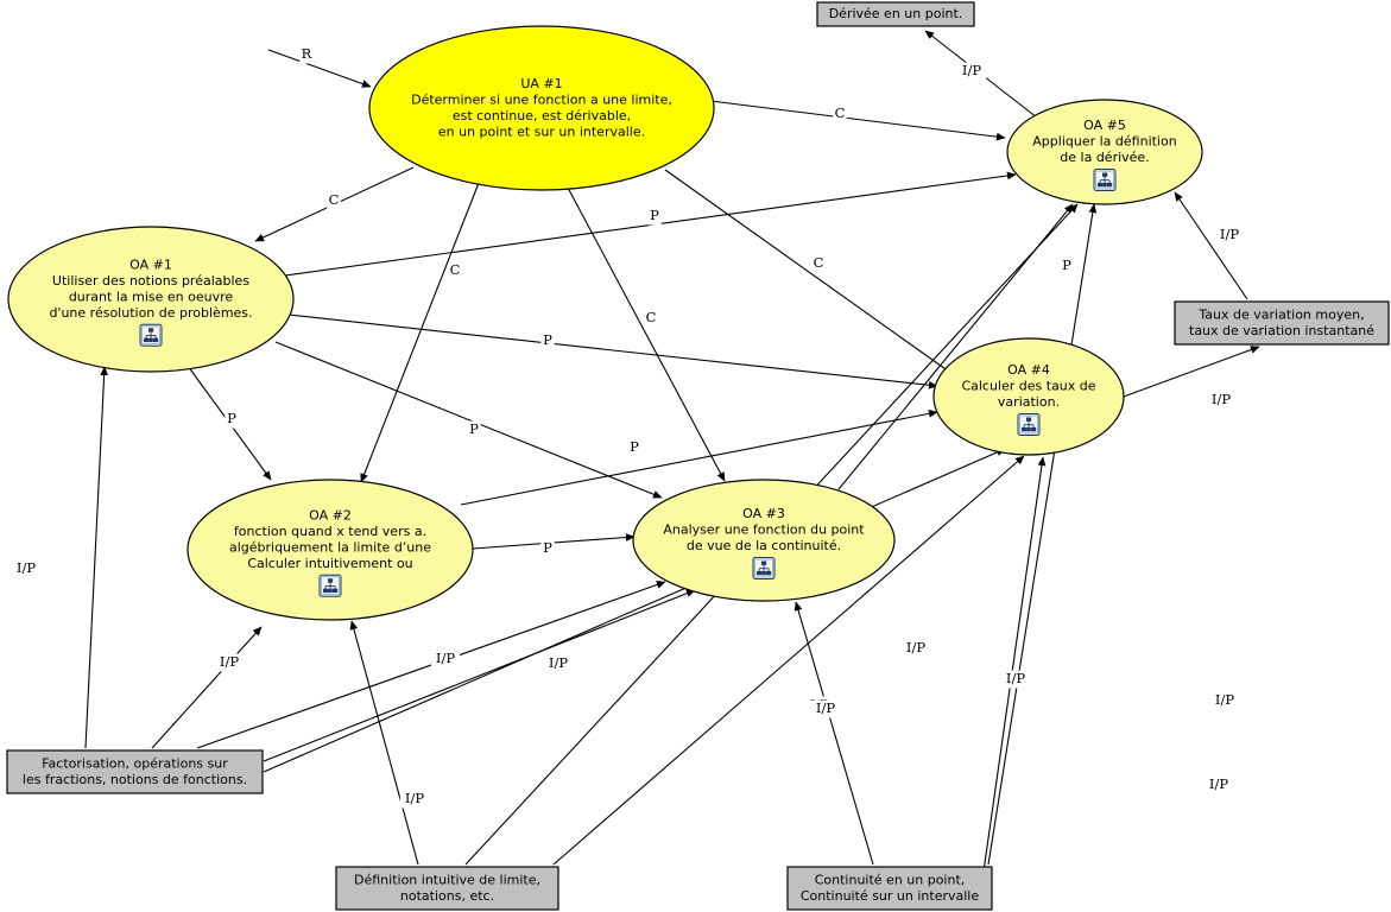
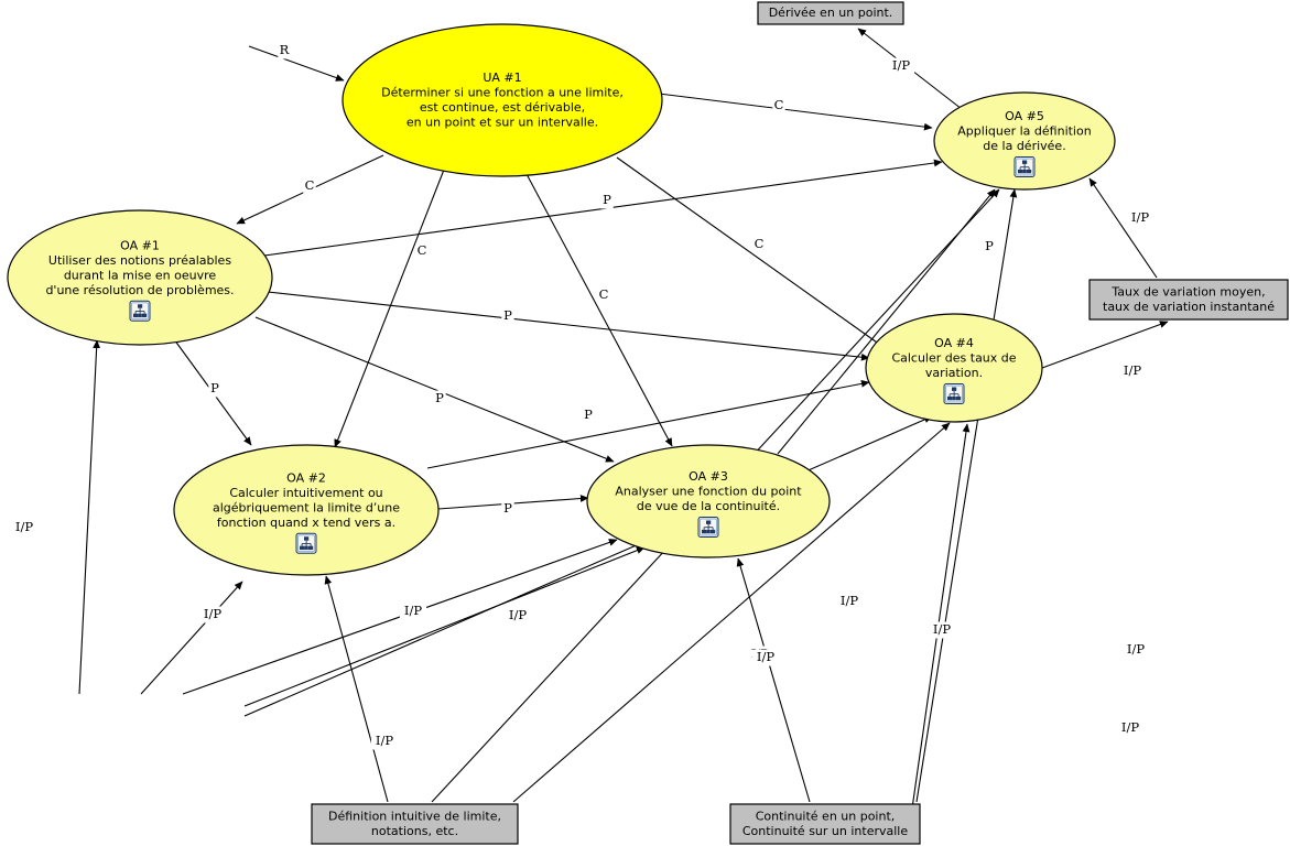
  UA #1
  Déterminer si une fonction a une limite,
  est continue, est dérivable,
  en un point et sur un intervalle.
  OA #1
  Utiliser des notions préalables
  durant la mise en oeuvre
  d'une résolution de problèmes.
  OA #2
- fonction quand x tend vers a.
+ Calculer intuitivement ou
  algébriquement la limite d’une
- Calculer intuitivement ou
+ fonction quand x tend vers a.
  OA #3
  Analyser une fonction du point
  de vue de la continuité.
  OA #4
  Calculer des taux de
  variation.
  OA #5
  Appliquer la définition
  de la dérivée.
  Dérivée en un point.
  Taux de variation moyen,
  taux de variation instantané
- Factorisation, opérations sur
- les fractions, notions de fonctions.
  Définition intuitive de limite,
  notations, etc.
  Continuité en un point,
  Continuité sur un intervalle
  R
  C
  C
  C
  C
  C
  P
  P
  P
  P
  P
  P
  P
  I/P
  I/P
  I/P
  I/P
  I/P
  I/P
  I/P
  I/P
  I/P
  I/P
  I/P
  I/P
  I/P
